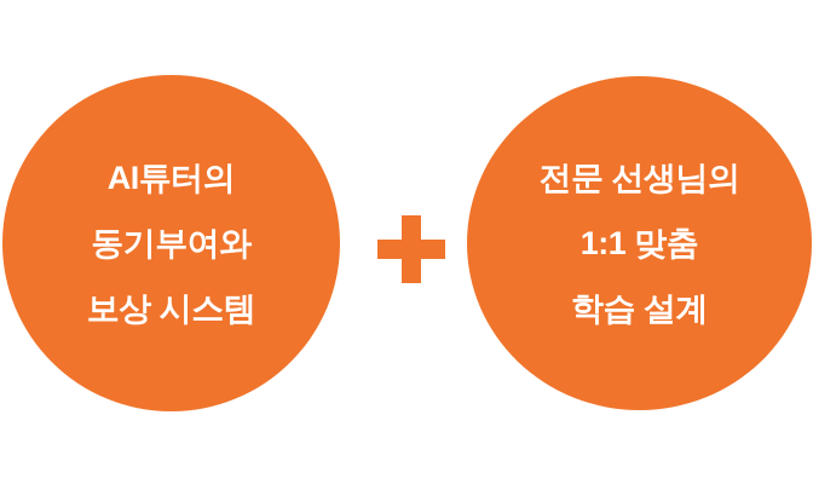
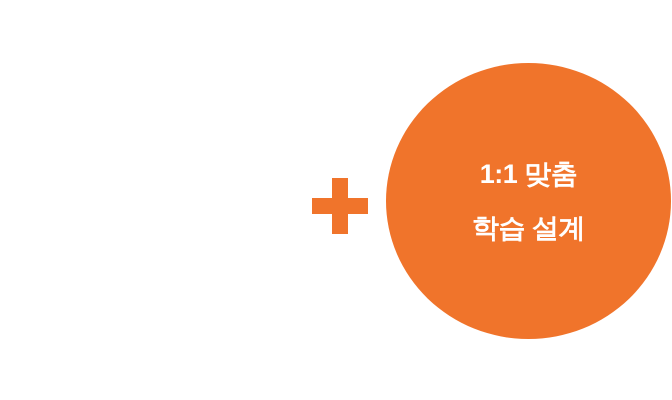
- AI튜터의
- 동기부여와
- 보상 시스템
- 전문 선생님의
  1:1 맞춤
  학습 설계
